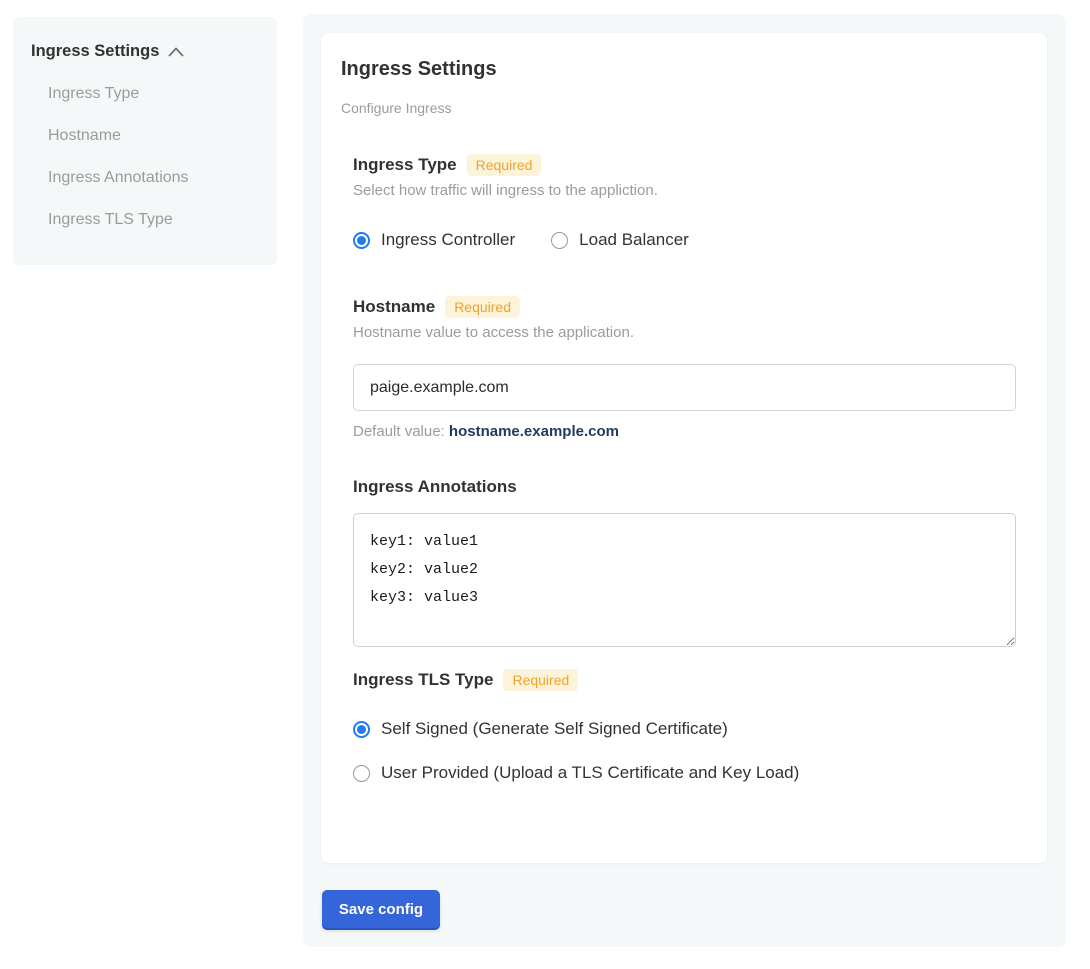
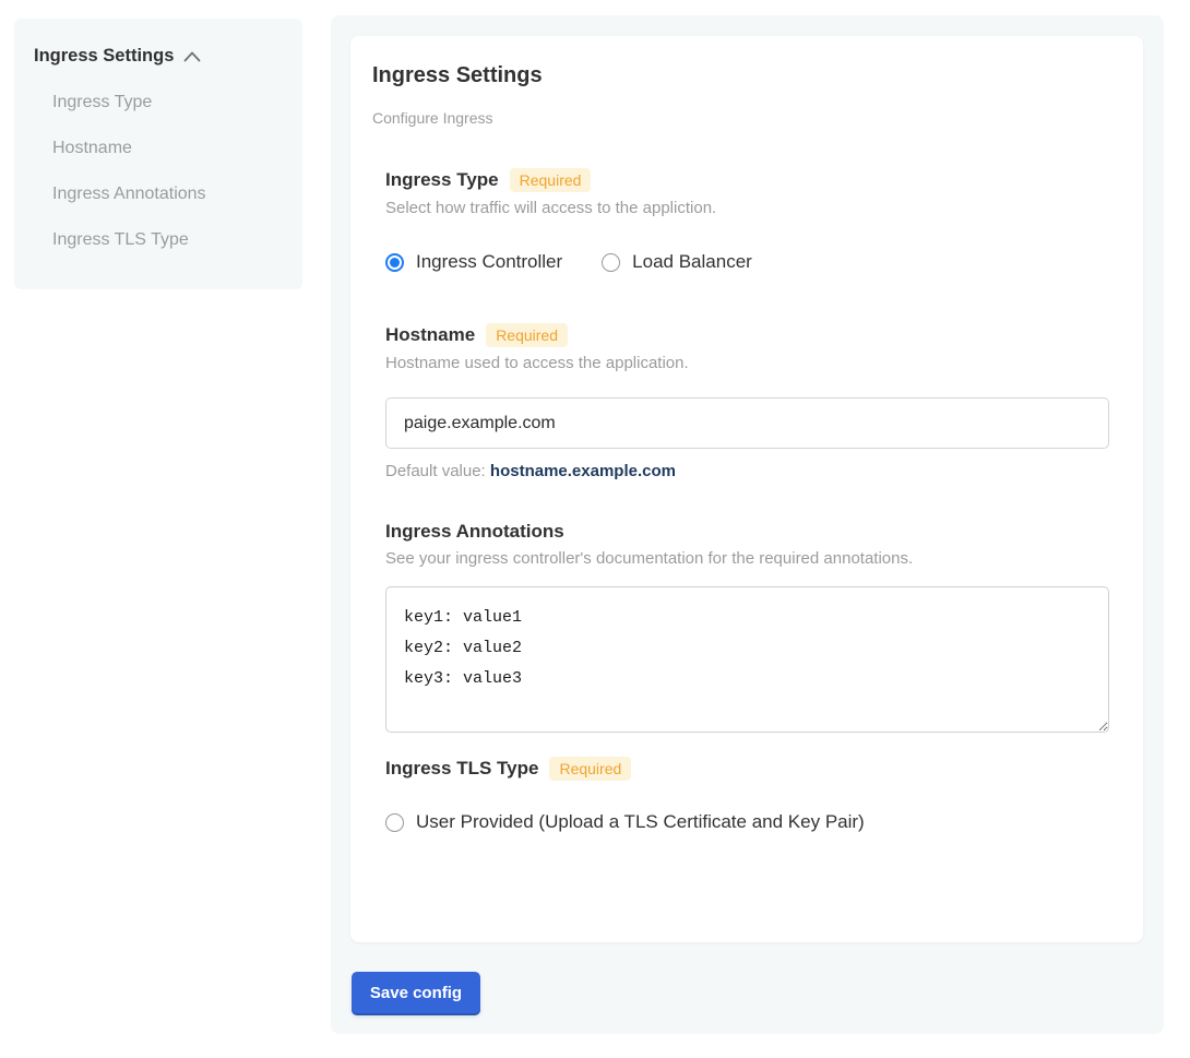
  Ingress Settings
  Ingress Type
  Hostname
  Ingress Annotations
  Ingress TLS Type
  Ingress Settings
  Configure Ingress
  Ingress Type
  Required
- Select how traffic will ingress to the appliction.
+ Select how traffic will access to the appliction.
  Ingress Controller
  Load Balancer
  Hostname
  Required
- Hostname value to access the application.
+ Hostname used to access the application.
  paige.example.com
  Default value: hostname.example.com
  Ingress Annotations
+ See your ingress controller's documentation for the required annotations.
  key1: value1
  key2: value2
  key3: value3
  Ingress TLS Type
  Required
- Self Signed (Generate Self Signed Certificate)
- User Provided (Upload a TLS Certificate and Key Load)
+ User Provided (Upload a TLS Certificate and Key Pair)
  Save config
